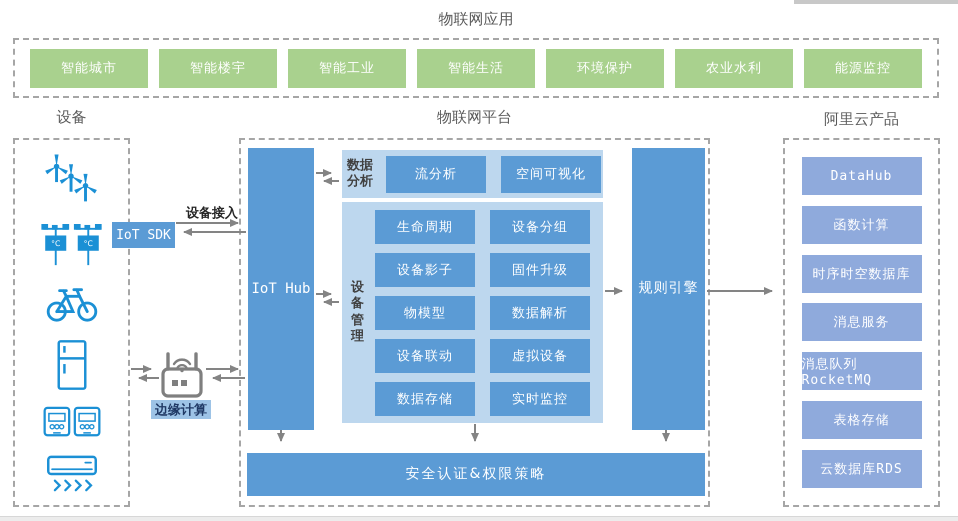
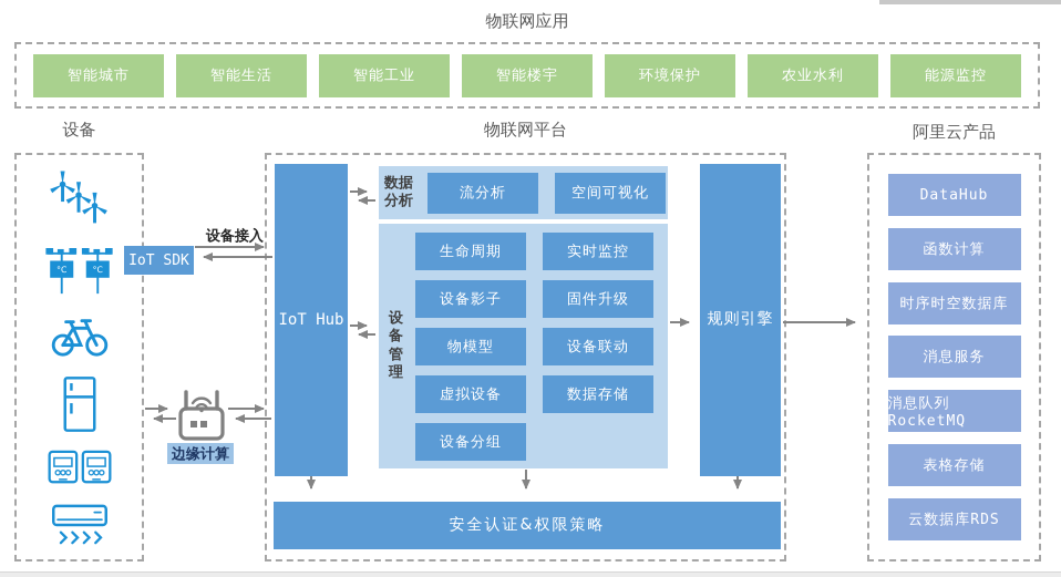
  物联网应用
  智能城市
- 智能楼宇
+ 智能生活
  智能工业
- 智能生活
+ 智能楼宇
  环境保护
  农业水利
  能源监控
  设备
  °C
  °C
  IoT SDK
  设备接入
  边缘计算
  物联网平台
  IoT Hub
  数据分析
  流分析
  空间可视化
  设备管理
  生命周期
- 设备分组
+ 实时监控
  设备影子
  固件升级
  物模型
- 数据解析
  设备联动
  虚拟设备
  数据存储
- 实时监控
+ 设备分组
  规则引擎
  安全认证&权限策略
  阿里云产品
  DataHub
  函数计算
  时序时空数据库
  消息服务
  消息队列RocketMQ
  表格存储
  云数据库RDS
